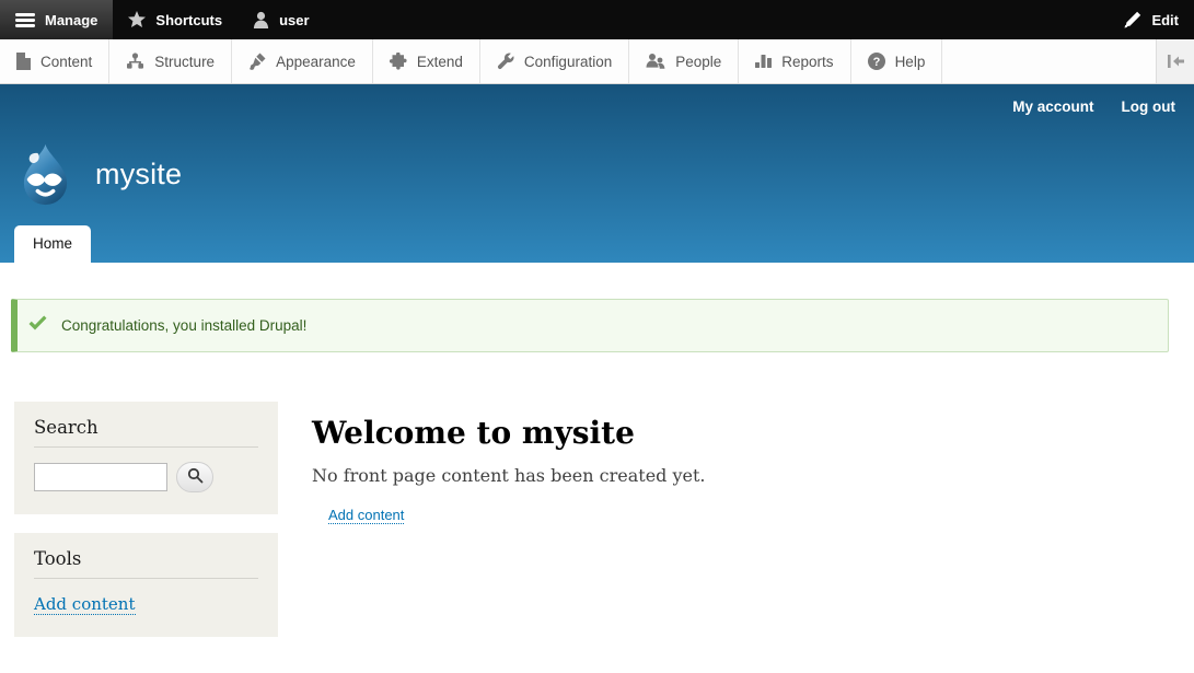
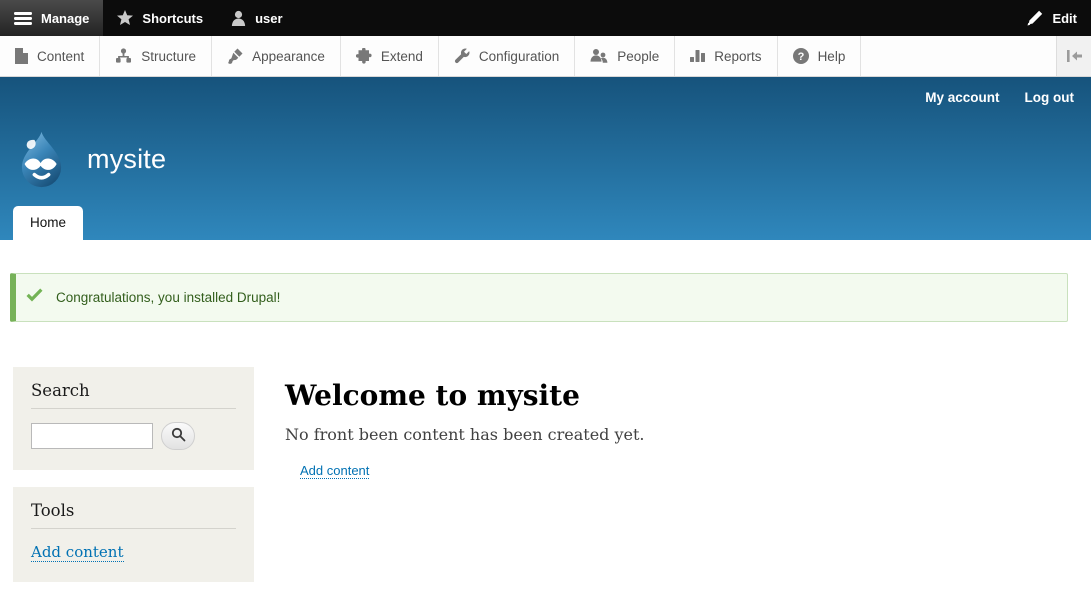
  Manage
  Shortcuts
  user
  Edit
  Content
  Structure
  Appearance
  Extend
  Configuration
  People
  Reports
  ?
  Help
  My account
  Log out
  mysite
  Home
  Congratulations, you installed Drupal!
  Search
  Tools
  Add content
  Welcome to mysite
- No front page content has been created yet.
+ No front been content has been created yet.
  Add content
